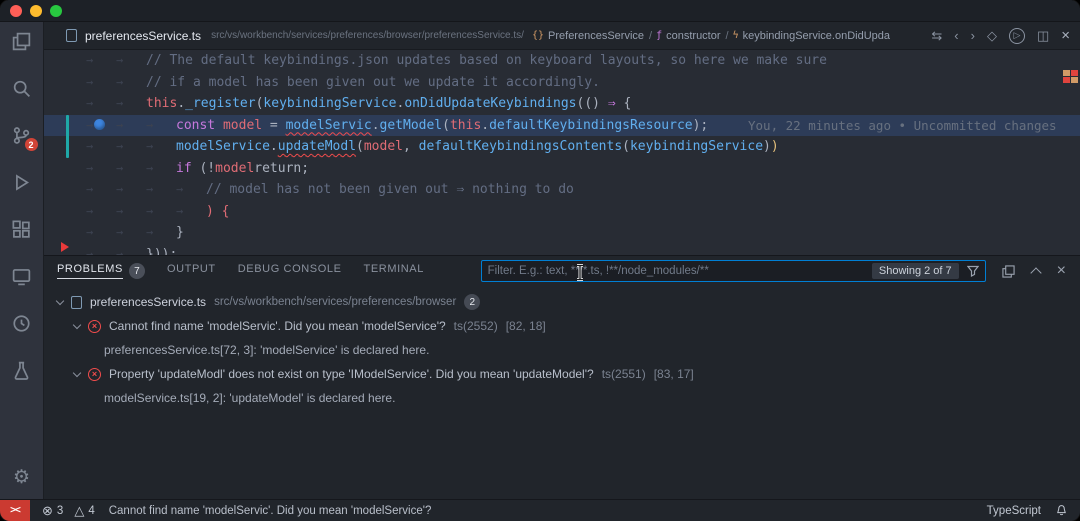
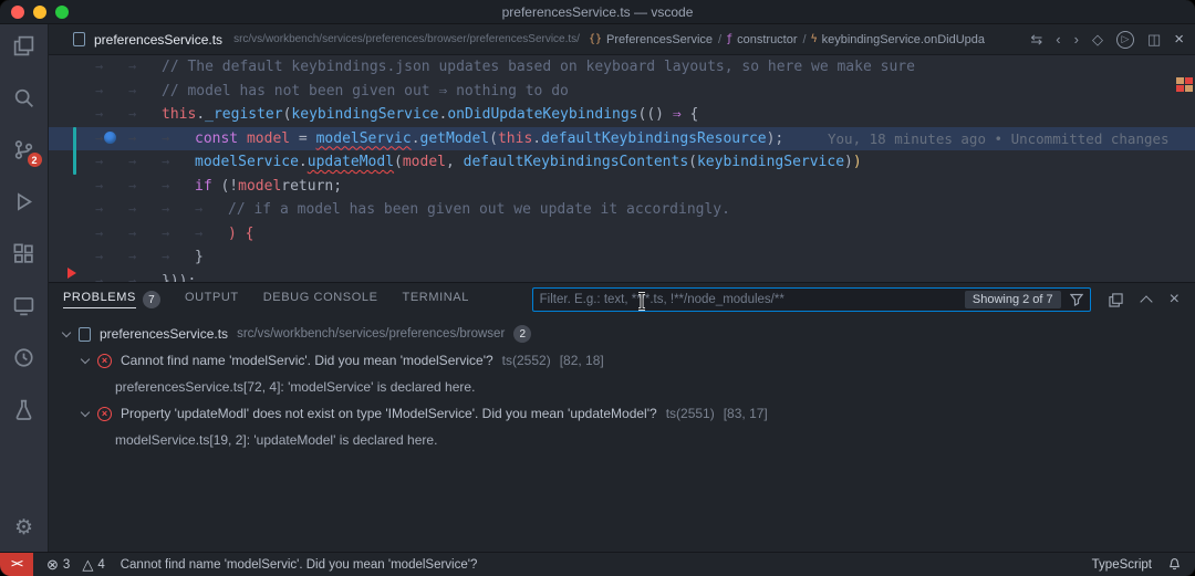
+ preferencesService.ts — vscode
  2
  ⚙
  preferencesService.ts
  src/vs/workbench/services/preferences/browser/preferencesService.ts/
  {}
  PreferencesService
  /
  ƒ
  constructor
  /
  ϟ
  keybindingService.onDidUpda
  ⇆
  ‹
  ›
  ◇
  ▷
  ◫
  ×
  → → // The default keybindings.json updates based on keyboard layouts, so here we make sure
- → → // if a model has been given out we update it accordingly.
+ → → // model has not been given out ⇒ nothing to do
  → → this._register(keybindingService.onDidUpdateKeybindings(() ⇒ {
  const model = modelServic.getModel(this.defaultKeybindingsResource);
- You, 22 minutes ago • Uncommitted changes
+ You, 18 minutes ago • Uncommitted changes
  → → → modelService.updateModl(model, defaultKeybindingsContents(keybindingService))
  → → → if (!modelreturn;
- → → → → // model has not been given out ⇒ nothing to do
+ → → → → // if a model has been given out we update it accordingly.
  → → → → ) {
  → → → }
  → → }));
  PROBLEMS
  7
  OUTPUT
  DEBUG CONSOLE
  TERMINAL
  Filter. E.g.: text, ***.ts, !**/node_modules/**
  Showing 2 of 7
  ×
  preferencesService.ts
  src/vs/workbench/services/preferences/browser
  2
  ×
  Cannot find name 'modelServic'. Did you mean 'modelService'?
  ts(2552)
  [82, 18]
- preferencesService.ts[72, 3]: 'modelService' is declared here.
+ preferencesService.ts[72, 4]: 'modelService' is declared here.
  ×
  Property 'updateModl' does not exist on type 'IModelService'. Did you mean 'updateModel'?
  ts(2551)
  [83, 17]
  modelService.ts[19, 2]: 'updateModel' is declared here.
  ><
  ⊗
  3
  △
  4
  Cannot find name 'modelServic'. Did you mean 'modelService'?
  TypeScript
